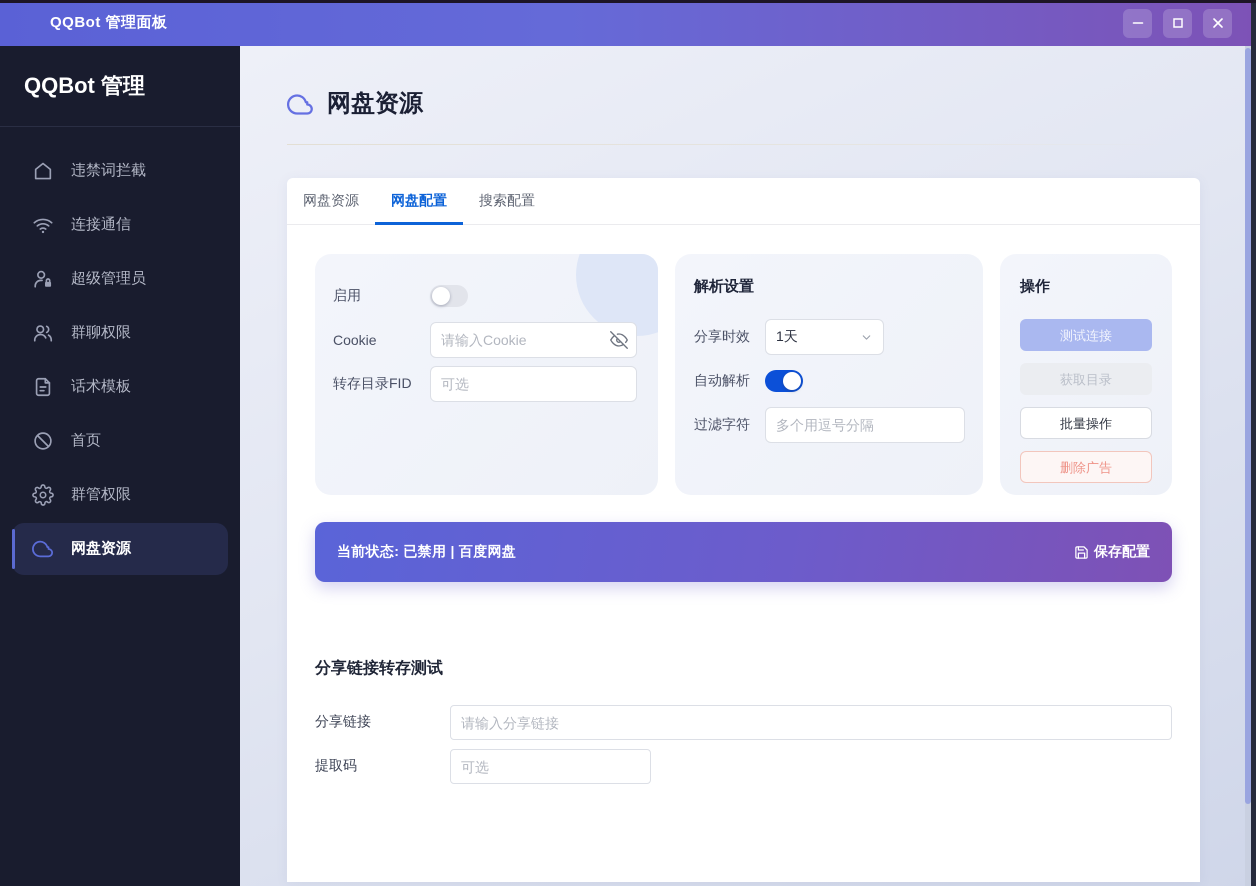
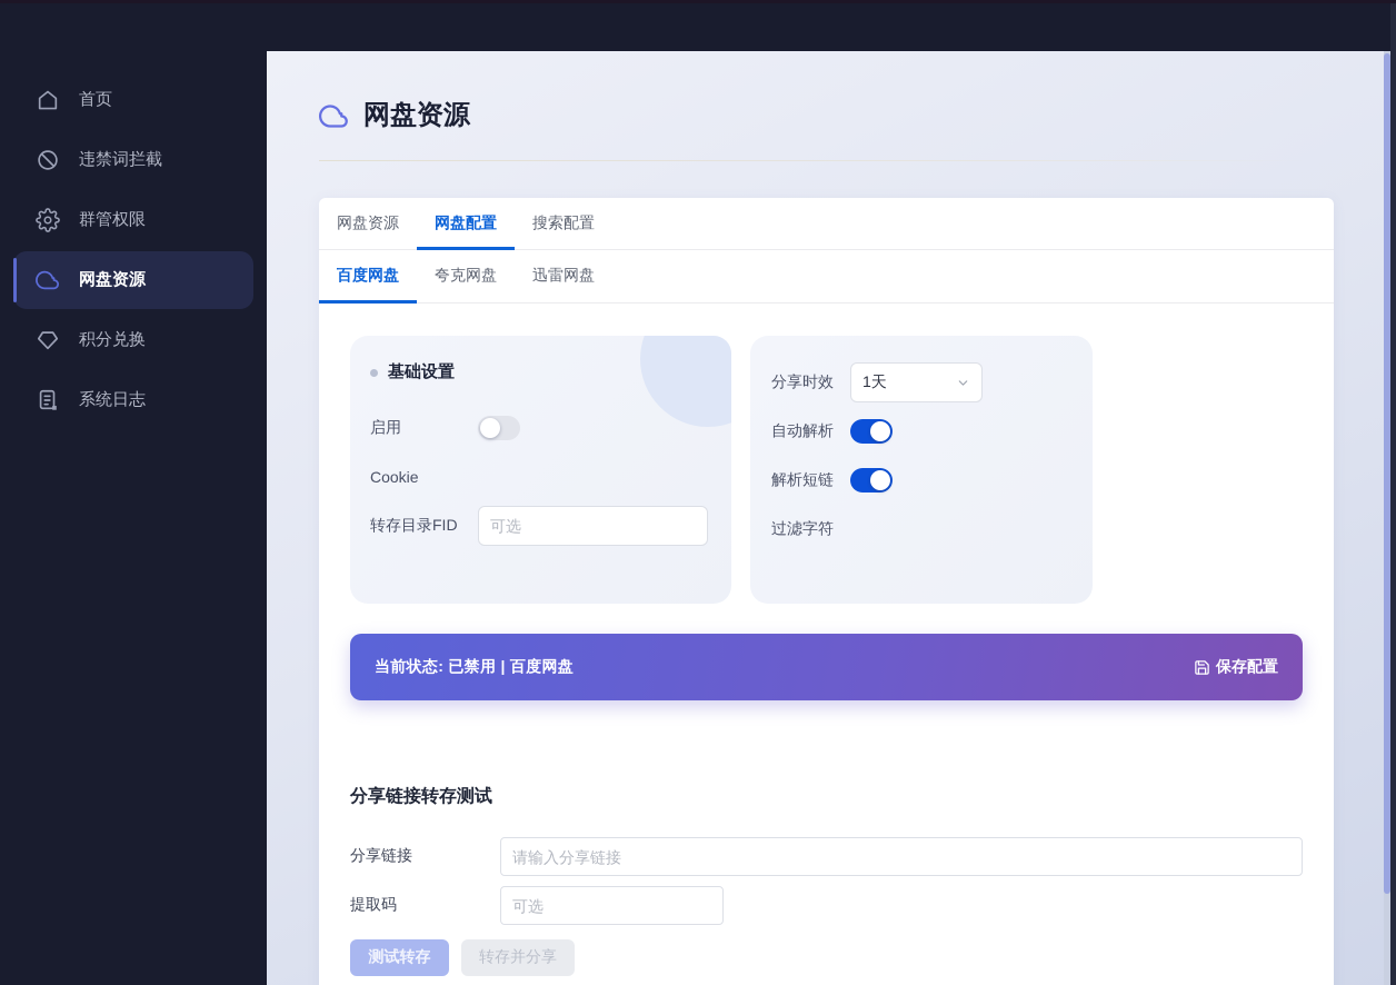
- QQBot 管理面板
- QQBot 管理
- 违禁词拦截
+ 首页
- 连接通信
- 超级管理员
- 群聊权限
- 话术模板
- 首页
+ 违禁词拦截
  群管权限
  网盘资源
+ 积分兑换
+ 系统日志
  网盘资源
  网盘资源
  网盘配置
  搜索配置
+ 百度网盘
+ 夸克网盘
+ 迅雷网盘
+ 基础设置
  启用
  Cookie
- 请输入Cookie
  转存目录FID
  可选
- 解析设置
  分享时效
  1天
  自动解析
+ 解析短链
  过滤字符
- 多个用逗号分隔
- 操作
- 测试连接
- 获取目录
- 批量操作
- 删除广告
  当前状态: 已禁用 | 百度网盘
  保存配置
  分享链接转存测试
  分享链接
  请输入分享链接
  提取码
  可选
+ 测试转存
+ 转存并分享
